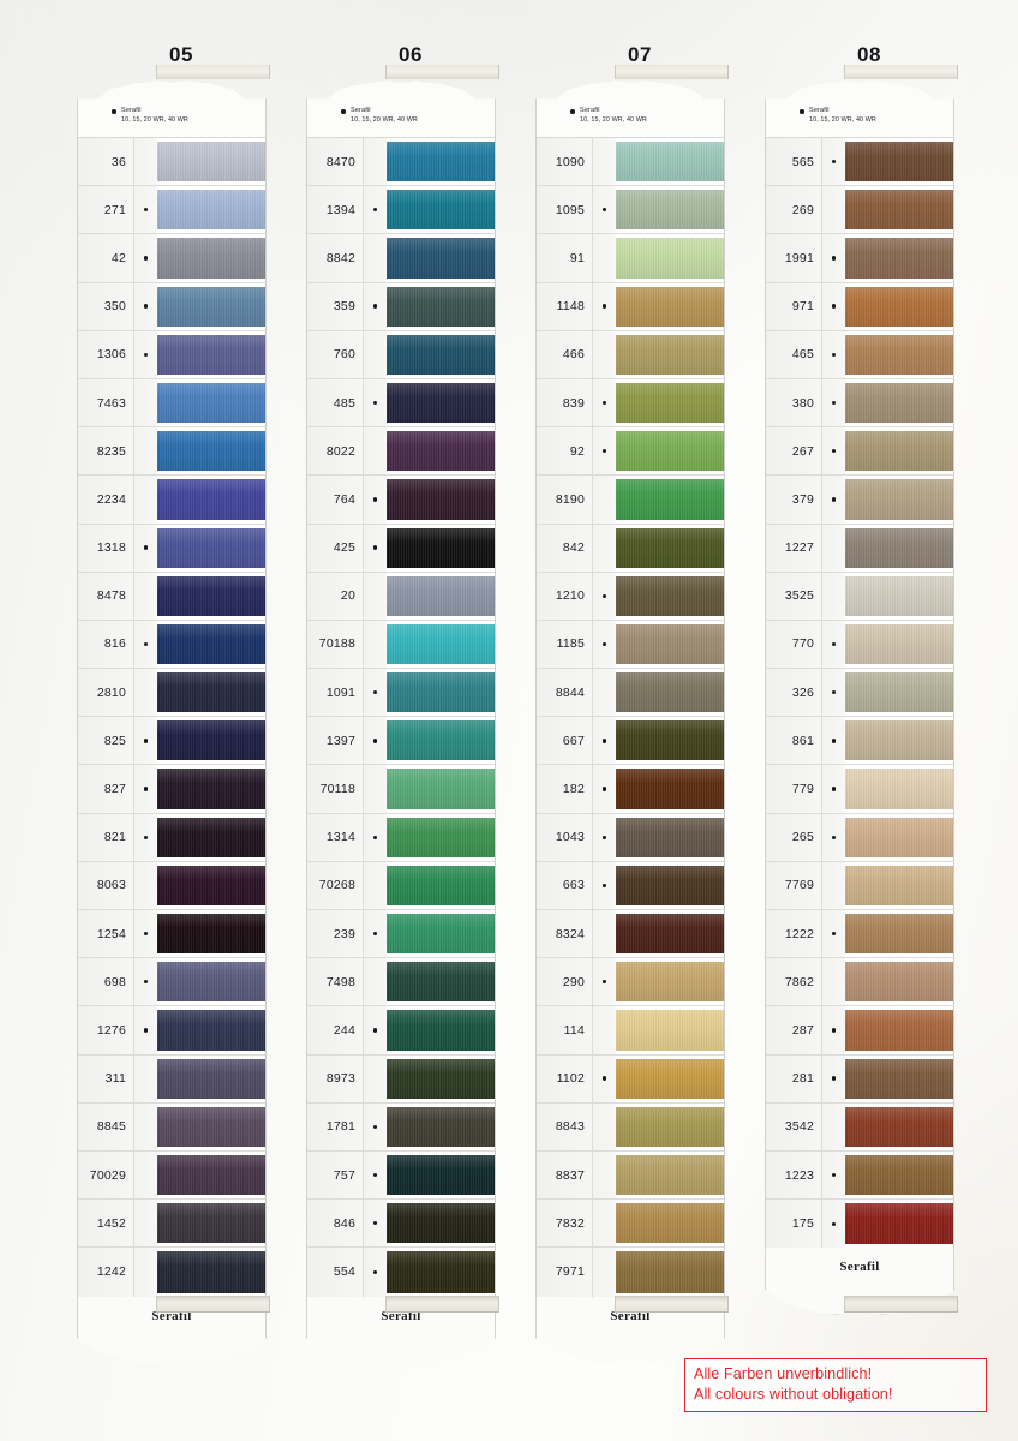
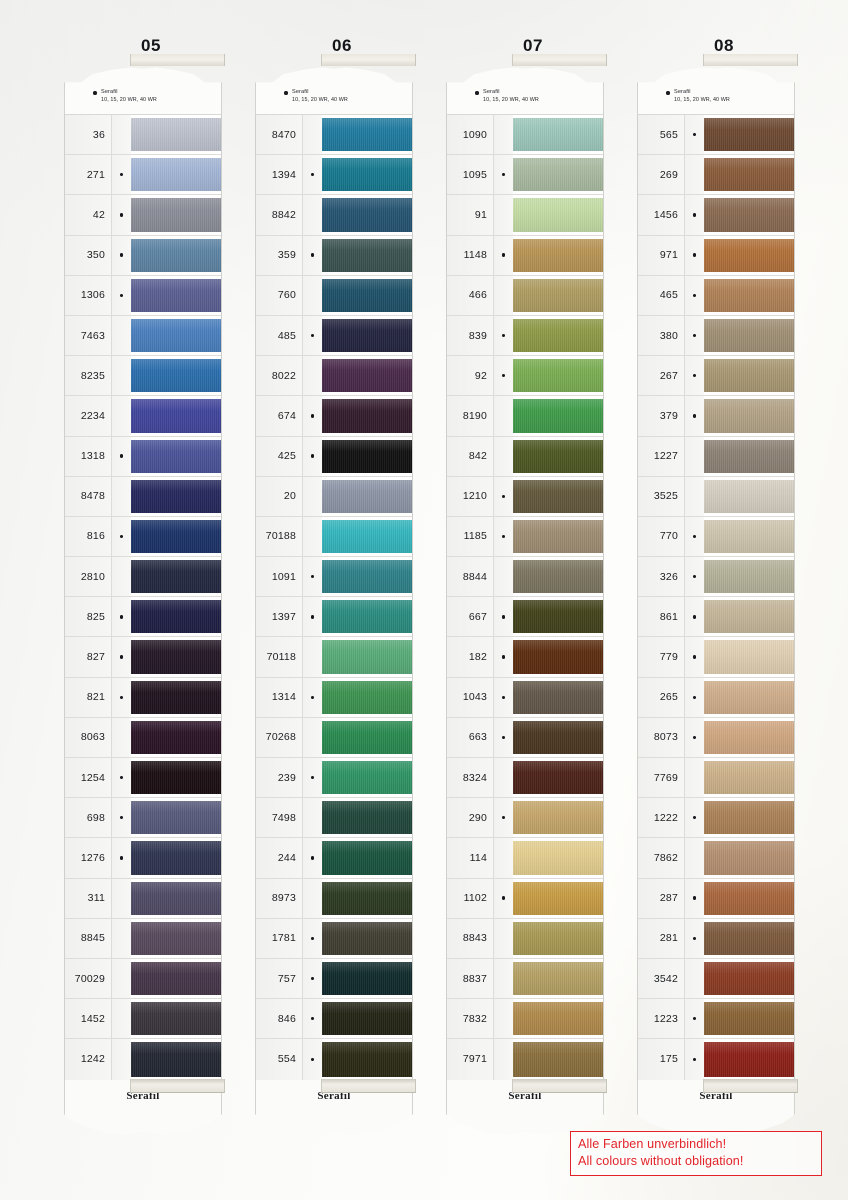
  05
  36
  271
  42
  350
  1306
  7463
  8235
  2234
  1318
  8478
  816
  2810
  825
  827
  821
  8063
  1254
  698
  1276
  311
  8845
  70029
  1452
  1242
  Serafil
  06
  8470
  1394
  8842
  359
  760
  485
  8022
- 764
+ 674
  425
  20
  70188
  1091
  1397
  70118
  1314
  70268
  239
  7498
  244
  8973
  1781
  757
  846
  554
  Serafil
  07
  1090
  1095
  91
  1148
  466
  839
  92
  8190
  842
  1210
  1185
  8844
  667
  182
  1043
  663
  8324
  290
  114
  1102
  8843
  8837
  7832
  7971
  Serafil
  08
  565
  269
- 1991
+ 1456
  971
  465
  380
  267
  379
  1227
  3525
  770
  326
  861
  779
  265
+ 8073
  7769
  1222
  7862
  287
  281
  3542
  1223
  175
  Serafil
  Alle Farben unverbindlich!
  All colours without obligation!
